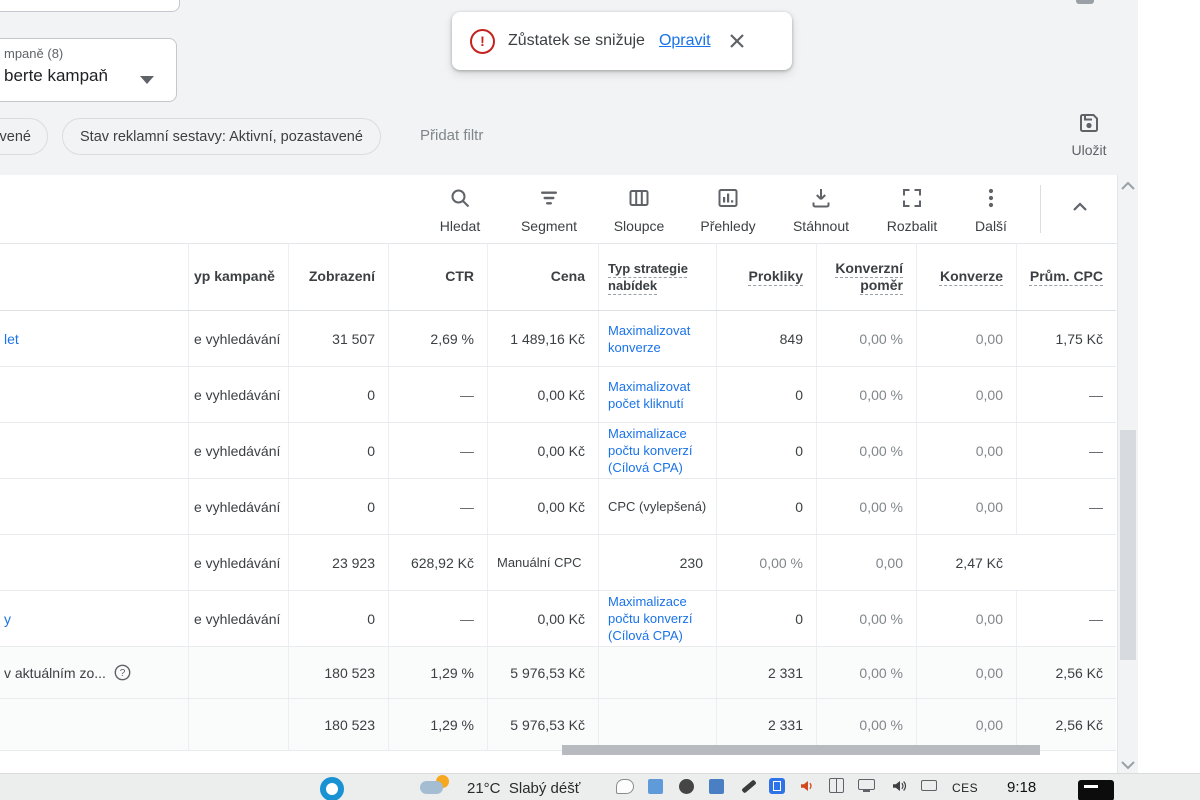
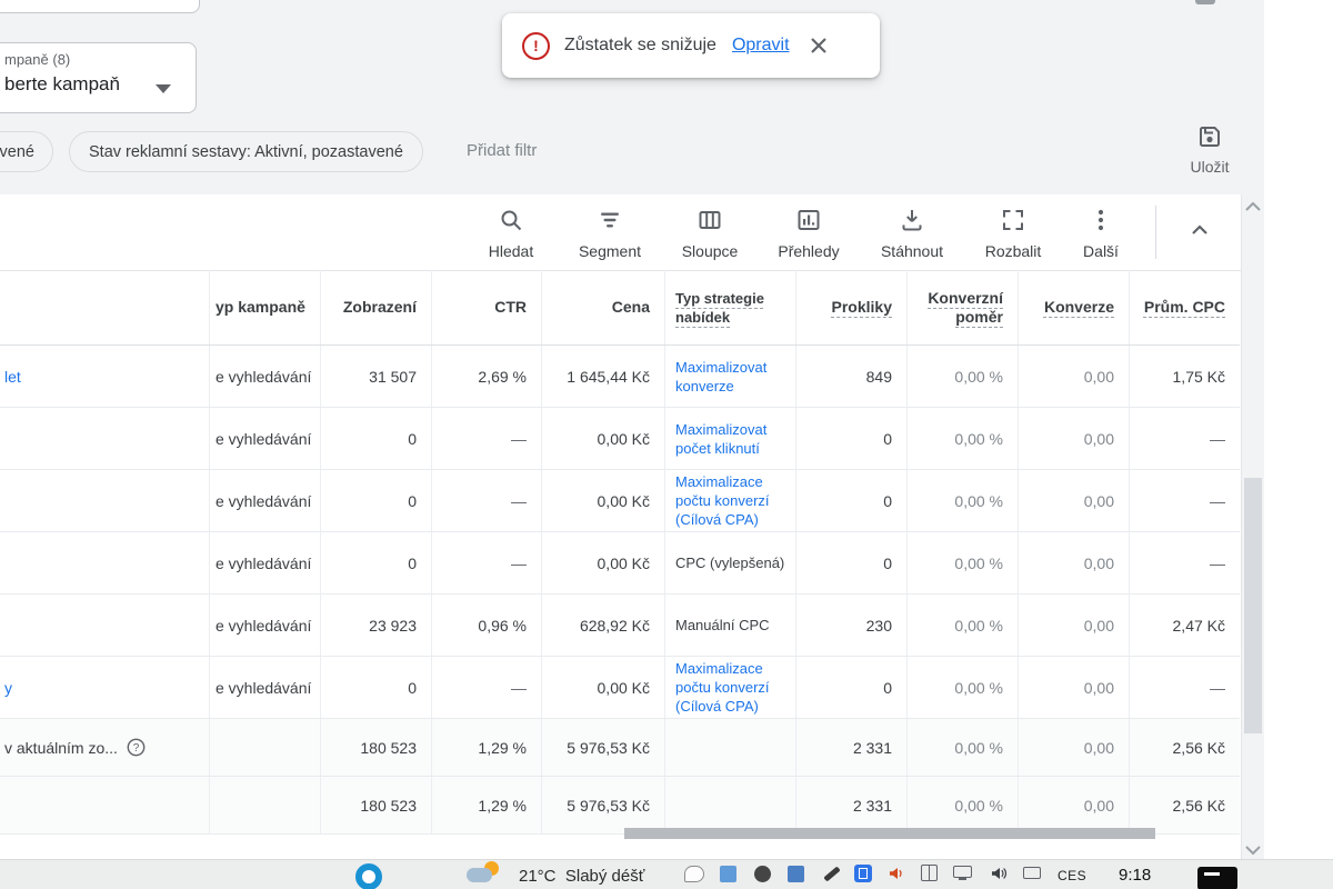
  mpaně (8)
  berte kampaň
  !
  Zůstatek se snižuje
  Opravit
  vené
  Stav reklamní sestavy: Aktivní, pozastavené
  Přidat filtr
  Uložit
  Hledat
  Segment
  Sloupce
  Přehledy
  Stáhnout
  Rozbalit
  Další
  yp kampaně
  Zobrazení
  CTR
  Cena
  Typ strategie nabídek
  Prokliky
  Konverzní poměr
  Konverze
  Prům. CPC
  let
  e vyhledávání
  31 507
  2,69 %
- 1 489,16 Kč
+ 1 645,44 Kč
  Maximalizovat konverze
  849
  0,00 %
  0,00
  1,75 Kč
  e vyhledávání
  0
  —
  0,00 Kč
  Maximalizovat počet kliknutí
  0
  0,00 %
  0,00
  —
  e vyhledávání
  0
  —
  0,00 Kč
  Maximalizace počtu konverzí (Cílová CPA)
  0
  0,00 %
  0,00
  —
  e vyhledávání
  0
  —
  0,00 Kč
  CPC (vylepšená)
  0
  0,00 %
  0,00
  —
  e vyhledávání
  23 923
+ 0,96 %
  628,92 Kč
  Manuální CPC
  230
  0,00 %
  0,00
  2,47 Kč
  y
  e vyhledávání
  0
  —
  0,00 Kč
  Maximalizace počtu konverzí (Cílová CPA)
  0
  0,00 %
  0,00
  —
  v aktuálním zo...
  ?
  180 523
  1,29 %
  5 976,53 Kč
  2 331
  0,00 %
  0,00
  2,56 Kč
  180 523
  1,29 %
  5 976,53 Kč
  2 331
  0,00 %
  0,00
  2,56 Kč
  21°C Slabý déšť
  CES
  9:18
